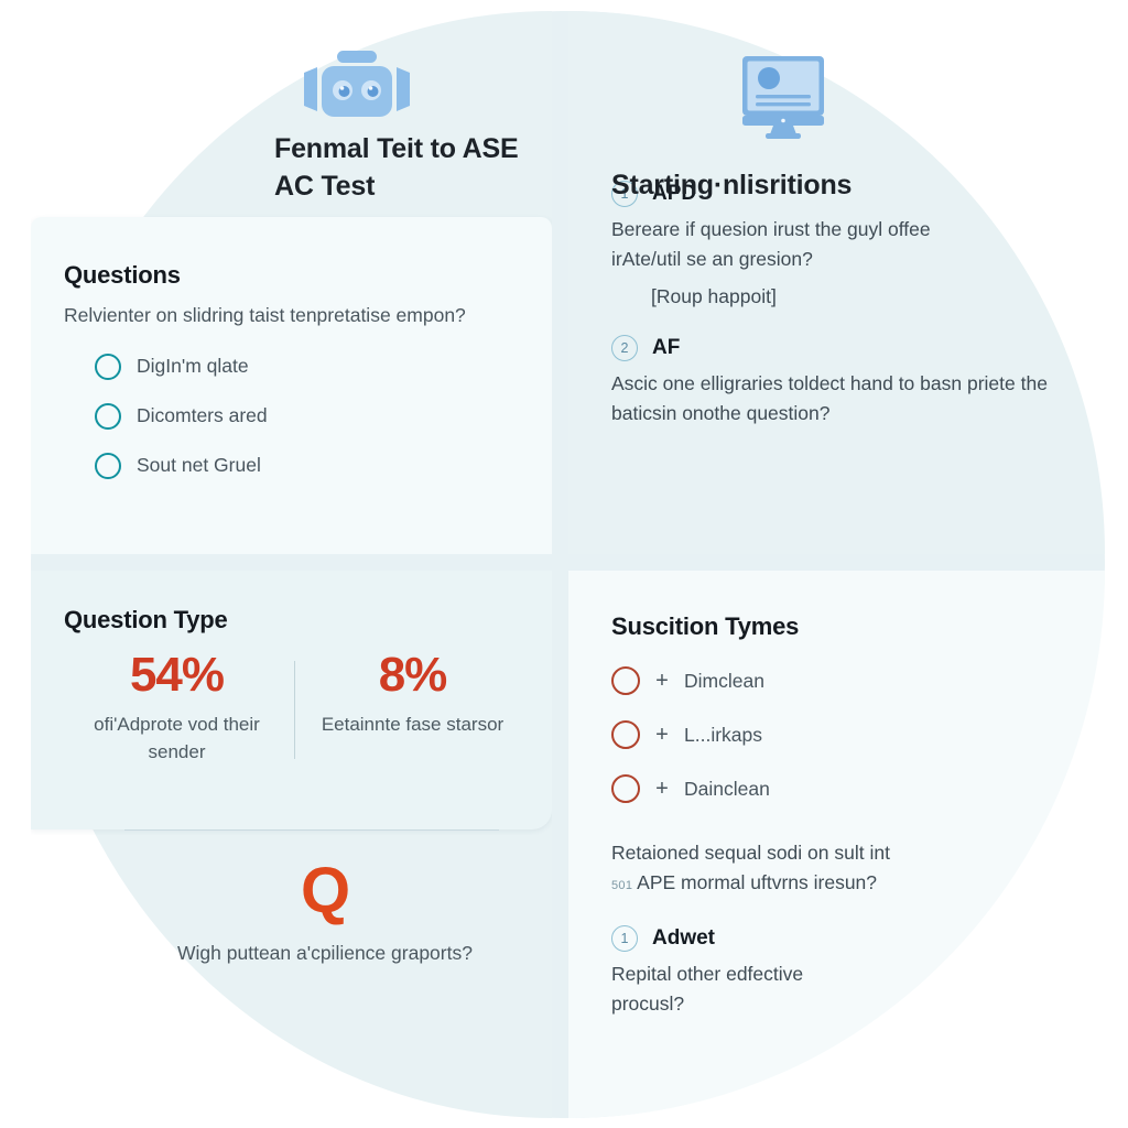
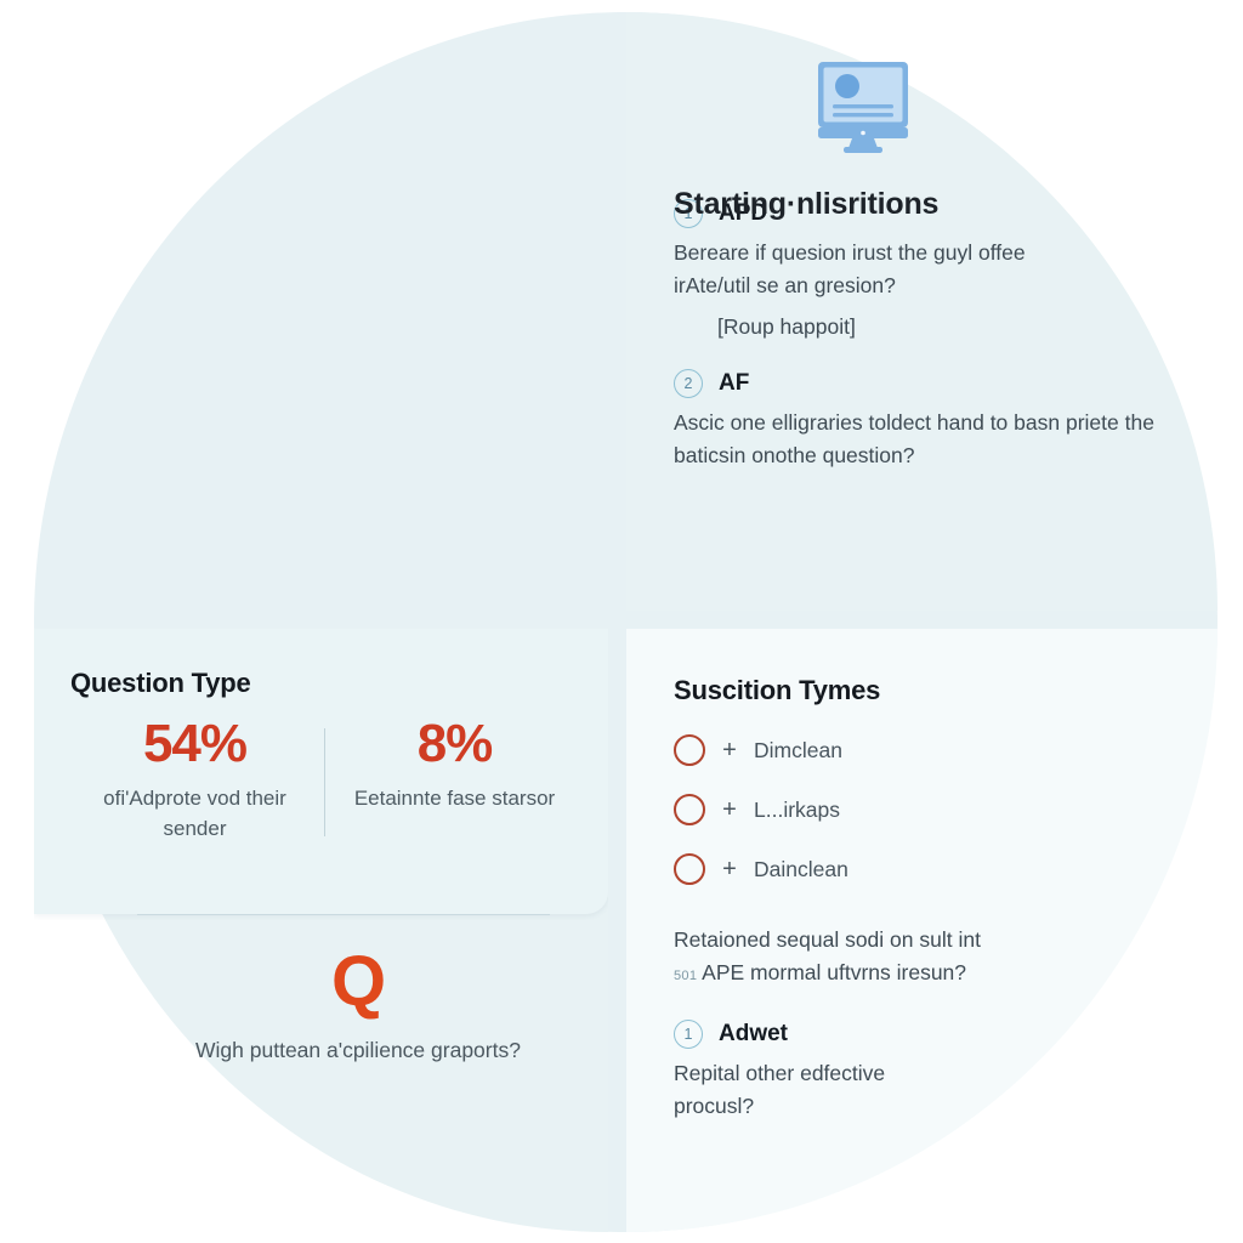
- Fenmal Teit to ASE AC Test
- Questions
- Relvienter on slidring taist tenpretatise empon?
- DigIn'm qlate
- Dicomters ared
- Sout net Gruel
  Starting·nlisritions
  1
  APD
  Bereare if quesion irust the guyl offee irAte/util se an gresion?
  [Roup happoit]
  2
  AF
  Ascic one elligraries toldect hand to basn priete the baticsin onothe question?
  Question Type
  54%
  ofi'Adprote vod their sender
  8%
  Eetainnte fase starsor
  Q
  Wigh puttean a'cpilience graports?
  Suscition Tymes
  +
  Dimclean
  +
  L...irkaps
  +
  Dainclean
  Retaioned sequal sodi on sult int
  501 APE mormal uftvrns iresun?
  1
  Adwet
  Repital other edfective procusl?
